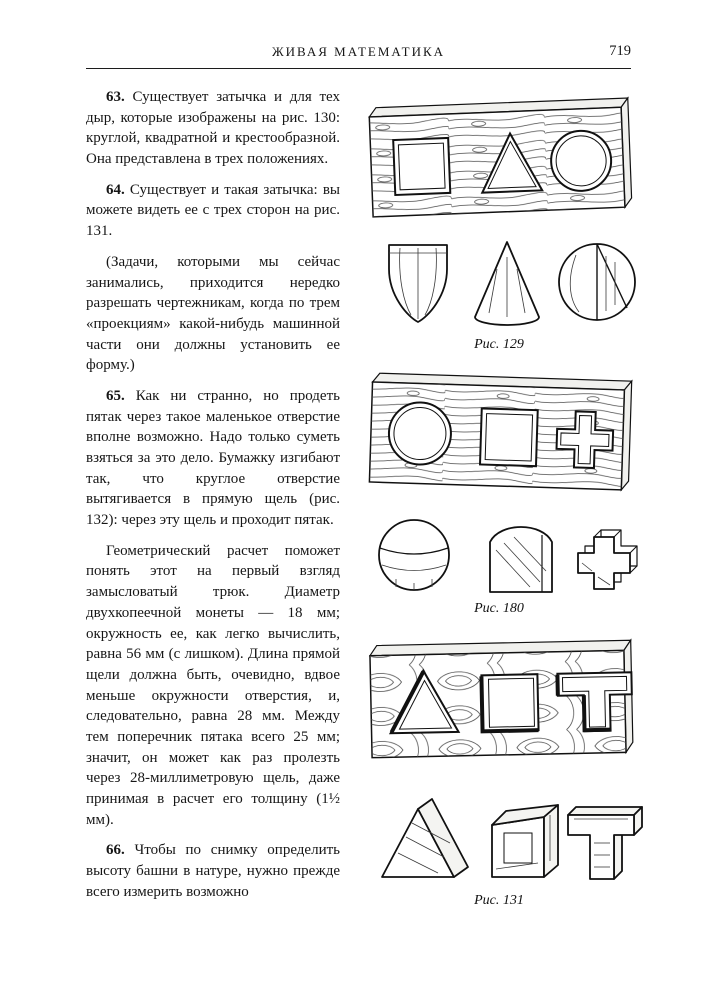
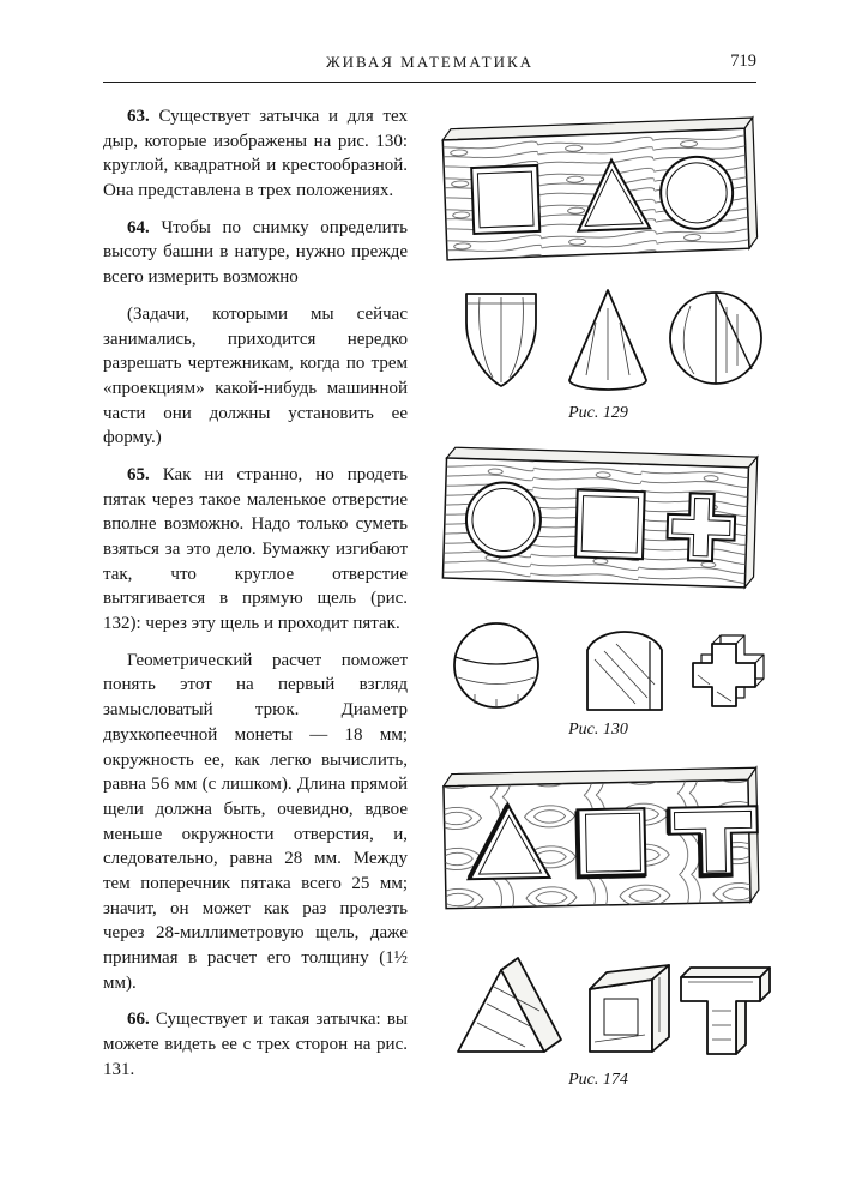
  ЖИВАЯ МАТЕМАТИКА
  719
  63. Существует затычка и для тех дыр, которые изображены на рис. 130: круглой, квадратной и крестообразной. Она представлена в трех положениях.
- 64. Существует и такая затычка: вы можете видеть ее с трех сторон на рис. 131.
+ 64. Чтобы по снимку определить высоту башни в натуре, нужно прежде всего измерить возможно
  (Задачи, которыми мы сейчас занимались, приходится нередко разрешать чертежникам, когда по трем «проекциям» какой-нибудь машинной части они должны установить ее форму.)
  65. Как ни странно, но продеть пятак через такое маленькое отверстие вполне возможно. Надо только суметь взяться за это дело. Бумажку изгибают так, что круглое отверстие вытягивается в прямую щель (рис. 132): через эту щель и проходит пятак.
  Геометрический расчет поможет понять этот на первый взгляд замысловатый трюк. Диаметр двухкопеечной монеты — 18 мм; окружность ее, как легко вычислить, равна 56 мм (с лишком). Длина прямой щели должна быть, очевидно, вдвое меньше окружности отверстия, и, следовательно, равна 28 мм. Между тем поперечник пятака всего 25 мм; значит, он может как раз пролезть через 28-миллиметровую щель, даже принимая в расчет его толщину (1½ мм).
- 66. Чтобы по снимку определить высоту башни в натуре, нужно прежде всего измерить возможно
+ 66. Существует и такая затычка: вы можете видеть ее с трех сторон на рис. 131.
  Рис. 129
- Рис. 180
+ Рис. 130
- Рис. 131
+ Рис. 174
